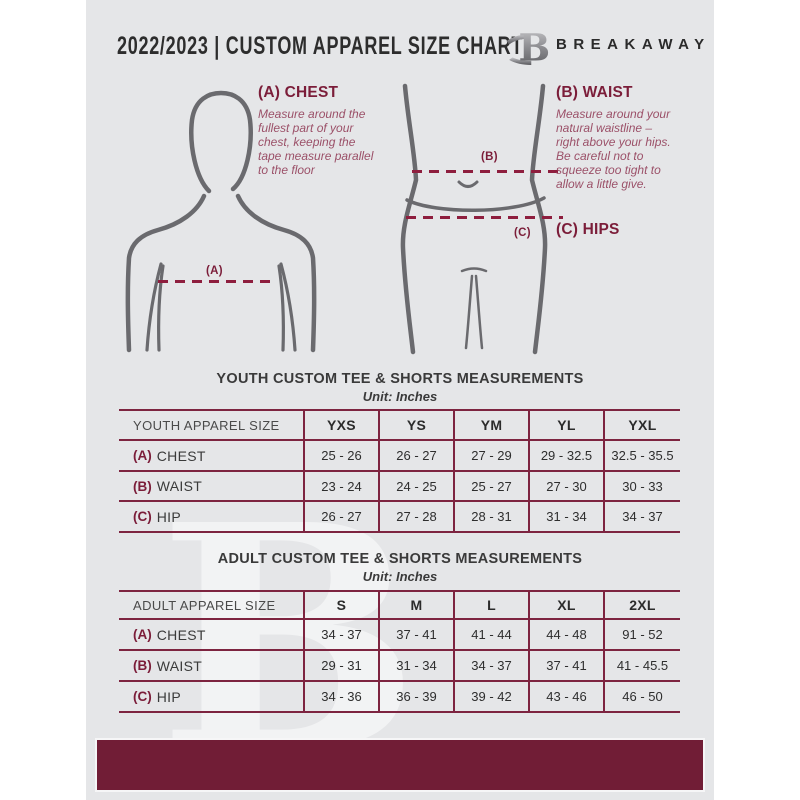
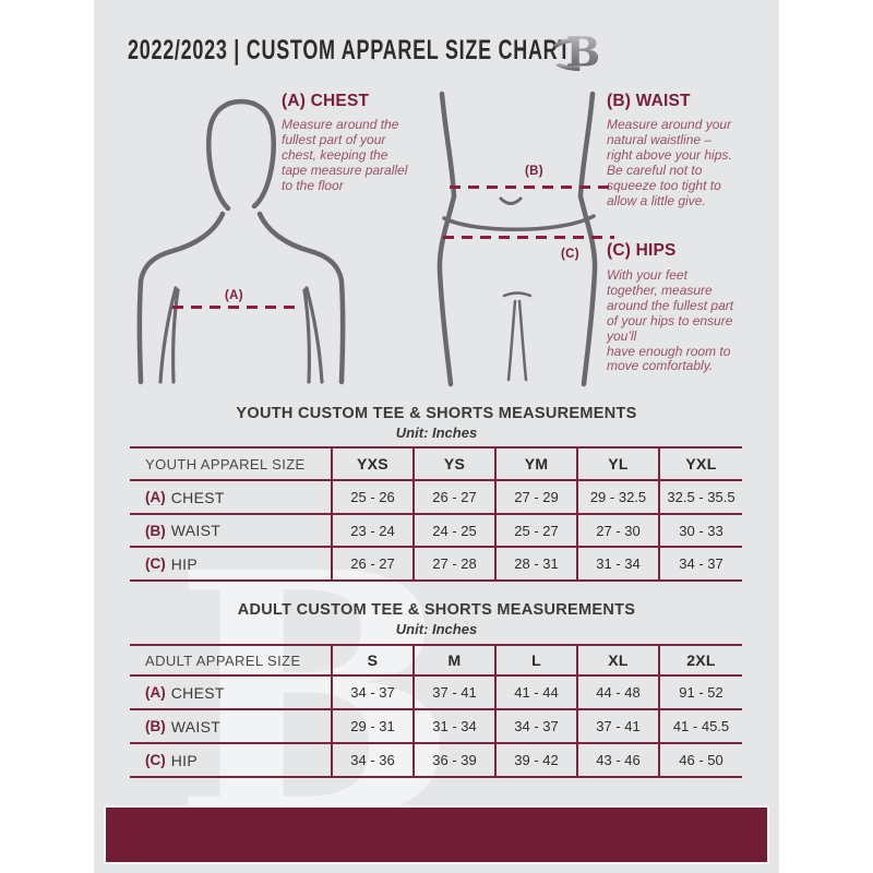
  B
  2022/2023 | CUSTOM APPAREL SIZE CHART
  B
- BREAKAWAY
  (A)
  (B)
  (C)
  (A) CHEST
  Measure around the
  fullest part of your
  chest, keeping the
  tape measure parallel
  to the floor
  (B) WAIST
  Measure around your
  natural waistline –
  right above your hips.
  Be careful not to
  squeeze too tight to
  allow a little give.
  (C) HIPS
+ With your feet
+ together, measure
+ around the fullest part
+ of your hips to ensure
+ you’ll
+ have enough room to
+ move comfortably.
  YOUTH CUSTOM TEE & SHORTS MEASUREMENTS
  Unit: Inches
  YOUTH APPAREL SIZE
  YXS
  YS
  YM
  YL
  YXL
  (A)
  CHEST
  25 - 26
  26 - 27
  27 - 29
  29 - 32.5
  32.5 - 35.5
  (B)
  WAIST
  23 - 24
  24 - 25
  25 - 27
  27 - 30
  30 - 33
  (C)
  HIP
  26 - 27
  27 - 28
  28 - 31
  31 - 34
  34 - 37
  ADULT CUSTOM TEE & SHORTS MEASUREMENTS
  Unit: Inches
  ADULT APPAREL SIZE
  S
  M
  L
  XL
  2XL
  (A)
  CHEST
  34 - 37
  37 - 41
  41 - 44
  44 - 48
  91 - 52
  (B)
  WAIST
  29 - 31
  31 - 34
  34 - 37
  37 - 41
  41 - 45.5
  (C)
  HIP
  34 - 36
  36 - 39
  39 - 42
  43 - 46
  46 - 50
